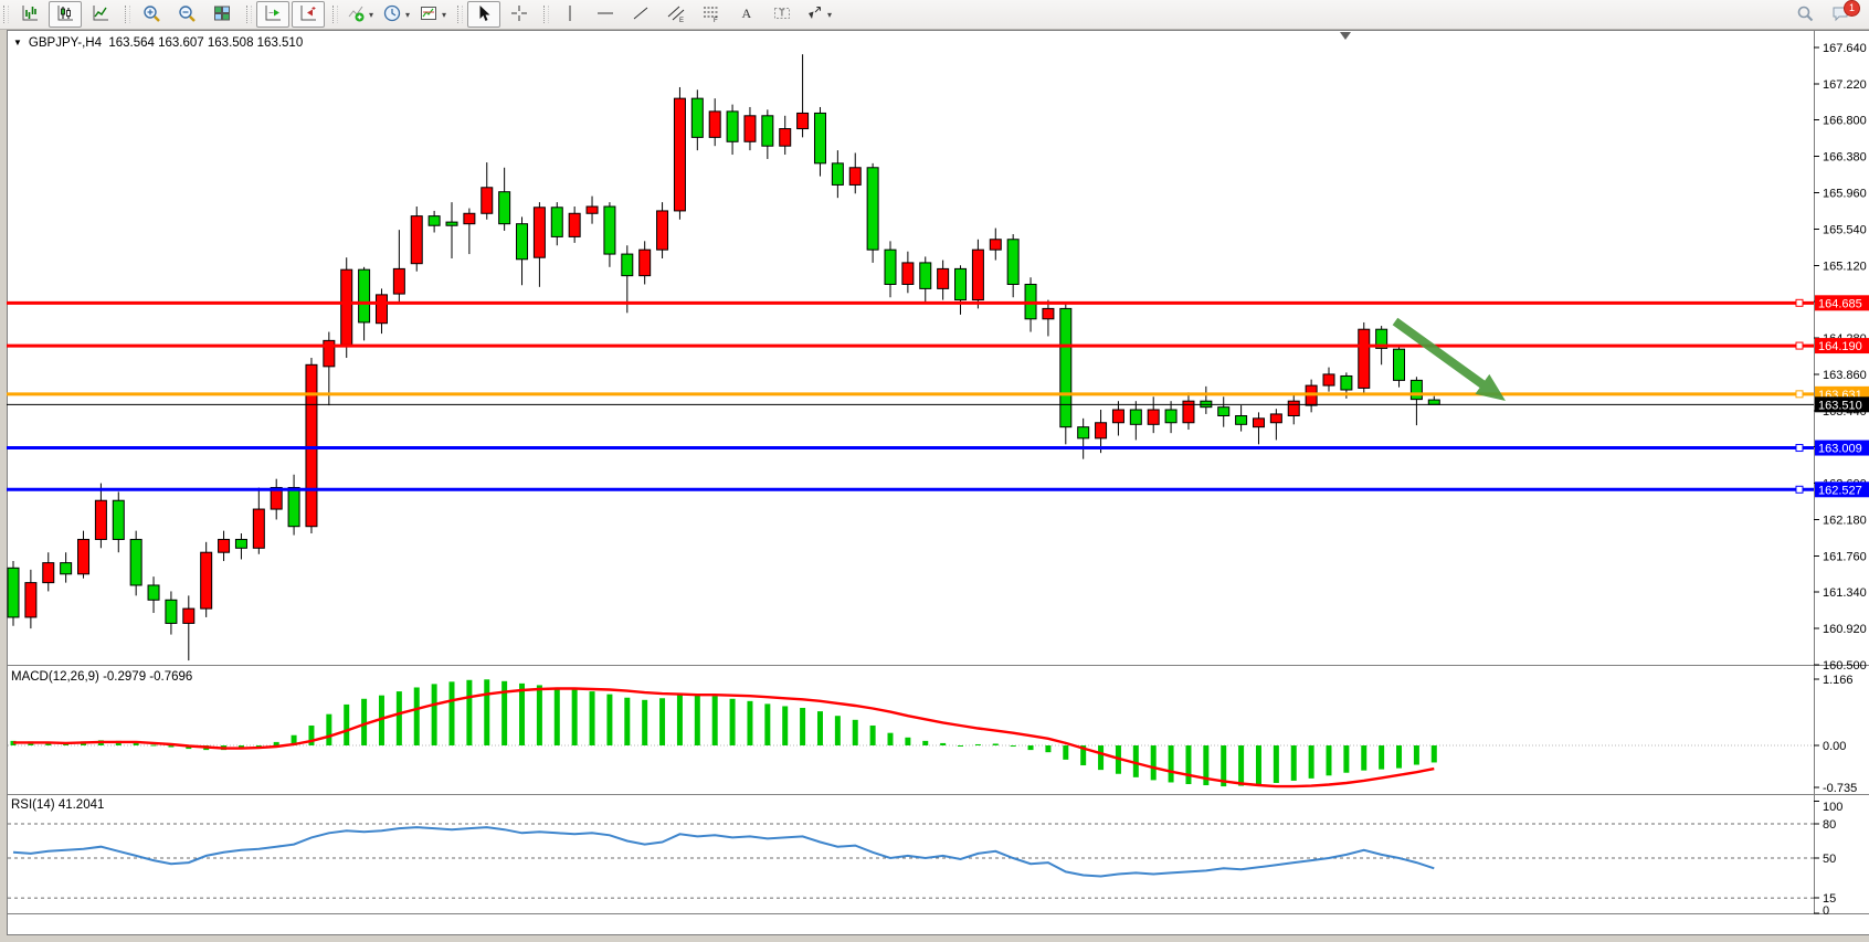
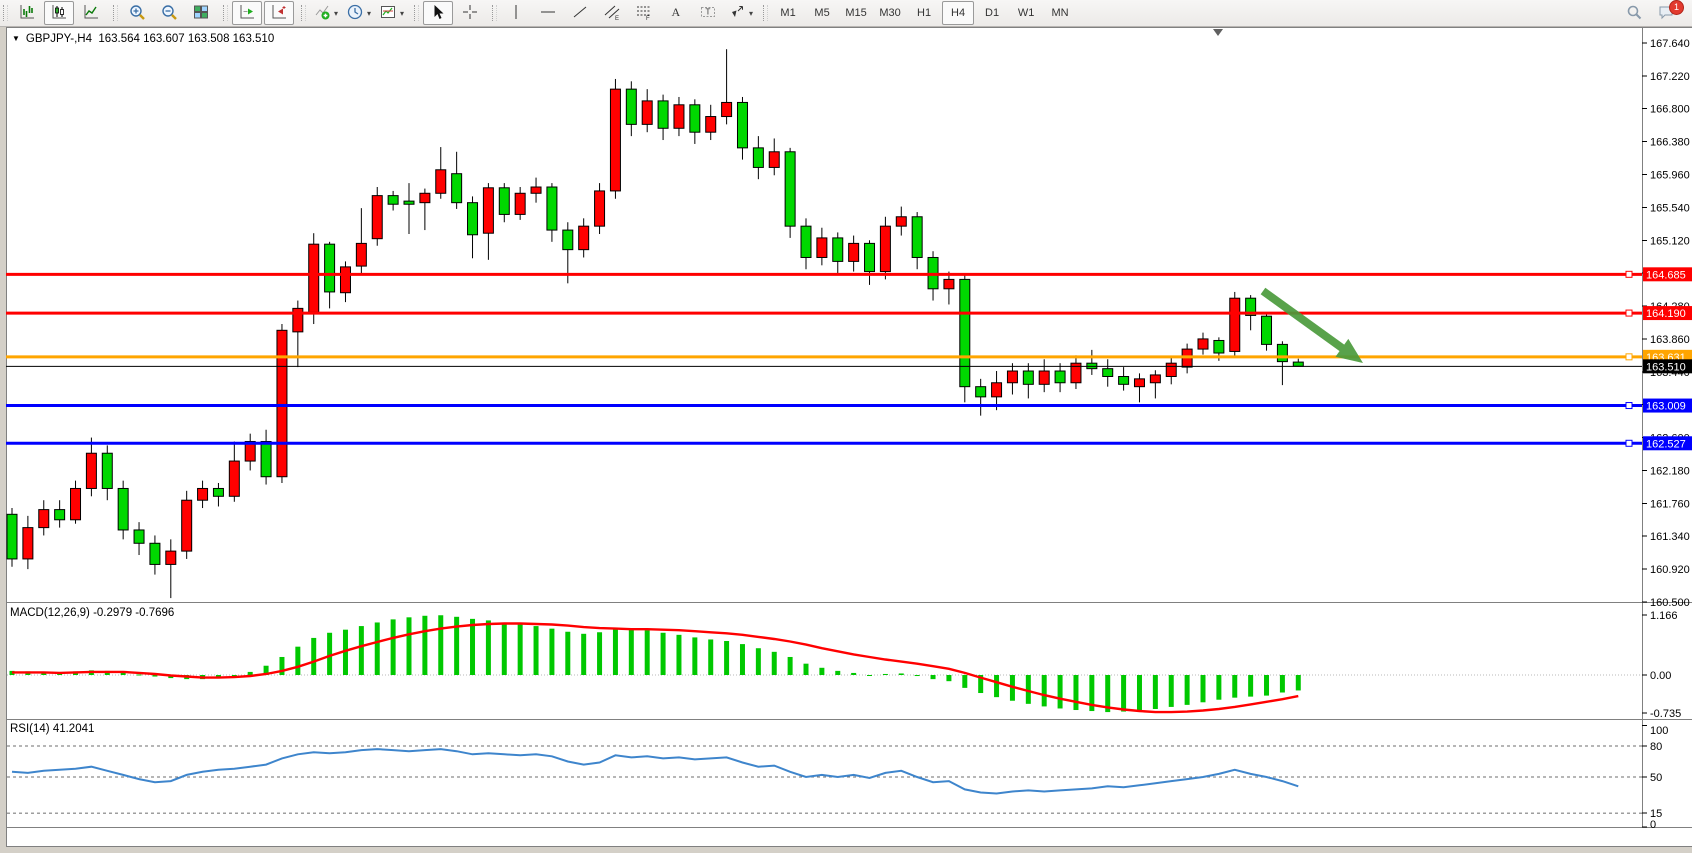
  ▾
  ▾
  ▾
  A
  T
  ▾
+ M1
+ M5
+ M15
+ M30
+ H1
+ H4
+ D1
+ W1
+ MN
  1
  167.640
  167.220
  166.800
  166.380
  165.960
  165.540
  165.120
  163.860
  162.180
  161.760
  161.340
  160.920
  160.500
  1.166
  0.00
  -0.735
  100
  80
  50
  15
  0
  164.685
  164.190
  163.631
  163.009
  162.527
  163.510
  ▼ GBPJPY-,H4 163.564 163.607 163.508 163.510
  MACD(12,26,9) -0.2979 -0.7696
  RSI(14) 41.2041
